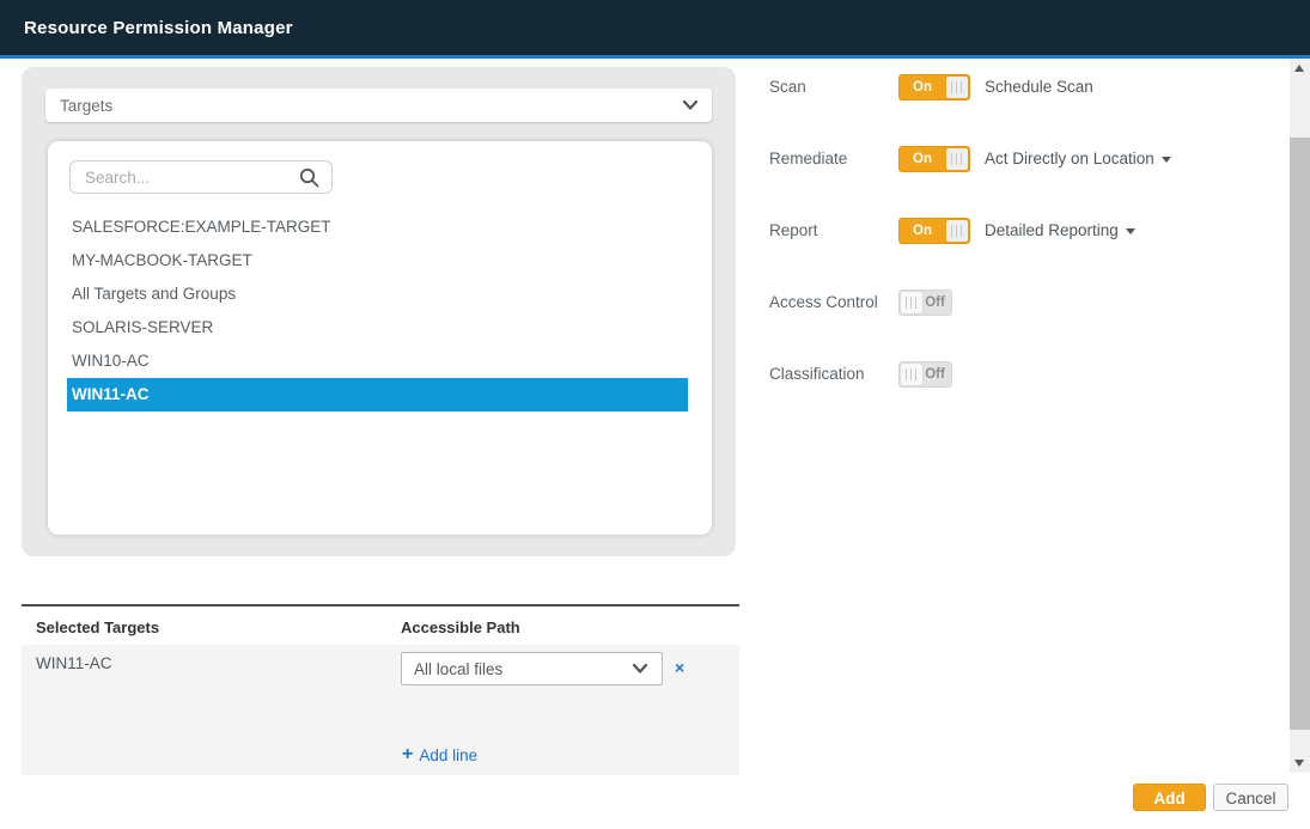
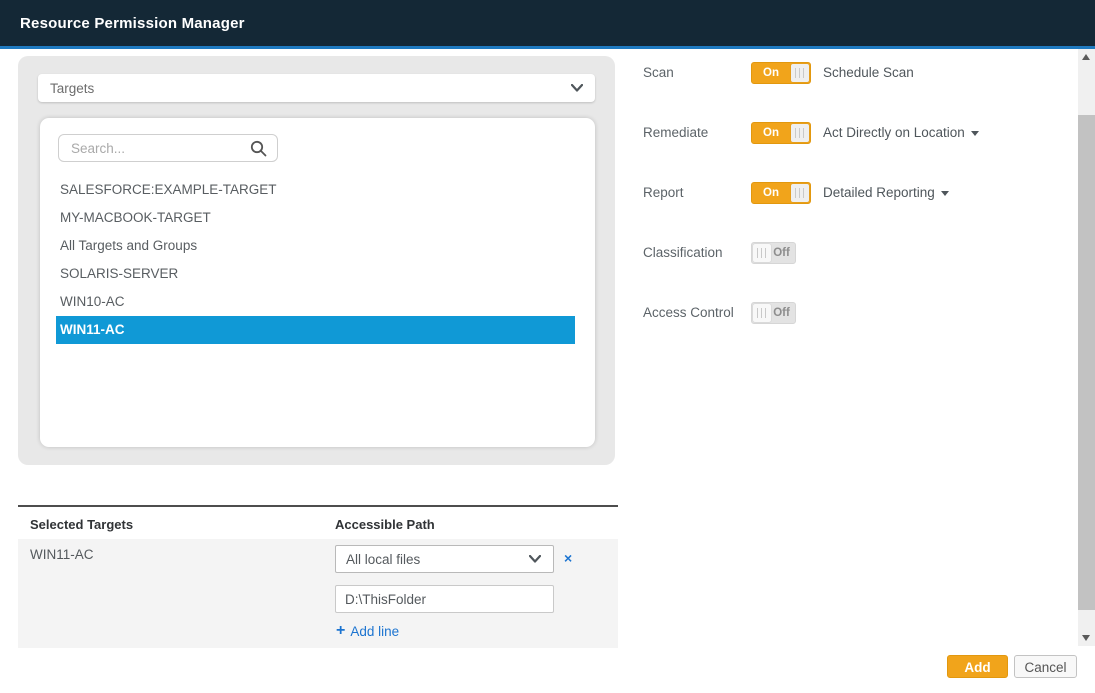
  Resource Permission Manager
  Targets
  Search...
  SALESFORCE:EXAMPLE-TARGET
  MY-MACBOOK-TARGET
  All Targets and Groups
  SOLARIS-SERVER
  WIN10-AC
  WIN11-AC
  Scan
  On
  Schedule Scan
  Remediate
  On
  Act Directly on Location
  Report
  On
  Detailed Reporting
- Access Control
+ Classification
  Off
- Classification
+ Access Control
  Off
  Selected Targets
  Accessible Path
  WIN11-AC
  All local files
  ×
+ D:\ThisFolder
  +
  Add line
  Add
  Cancel
